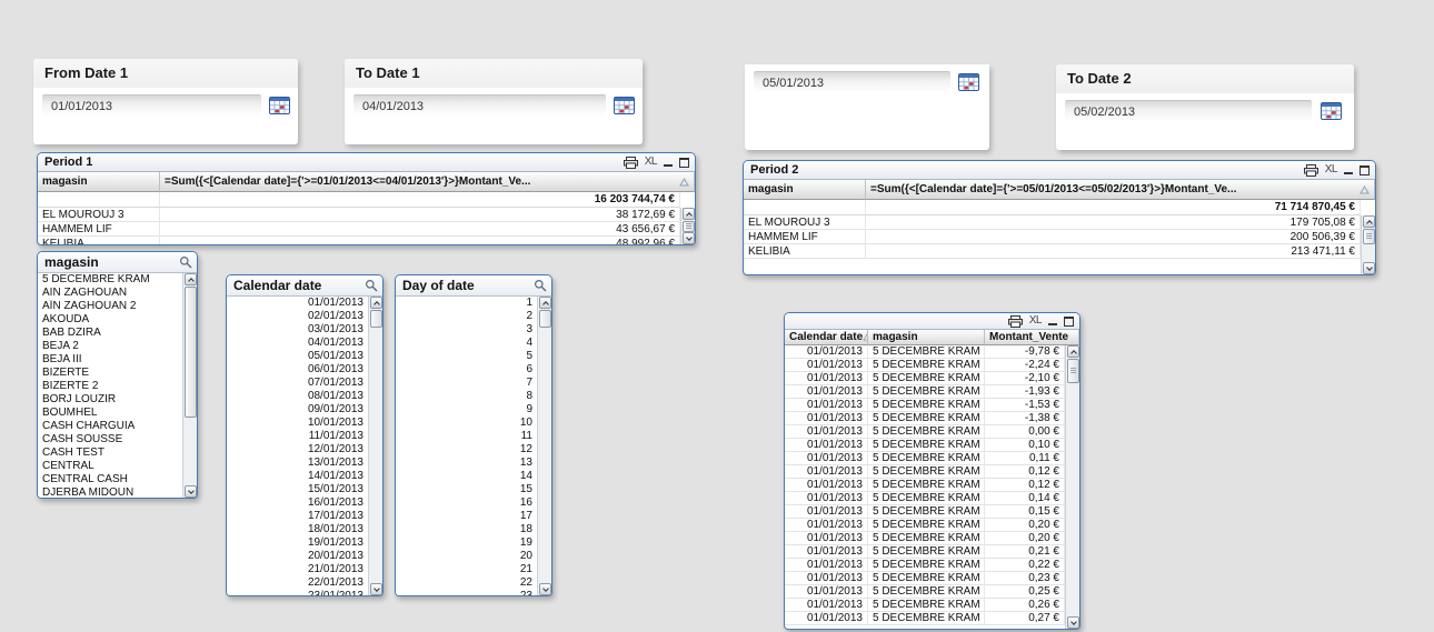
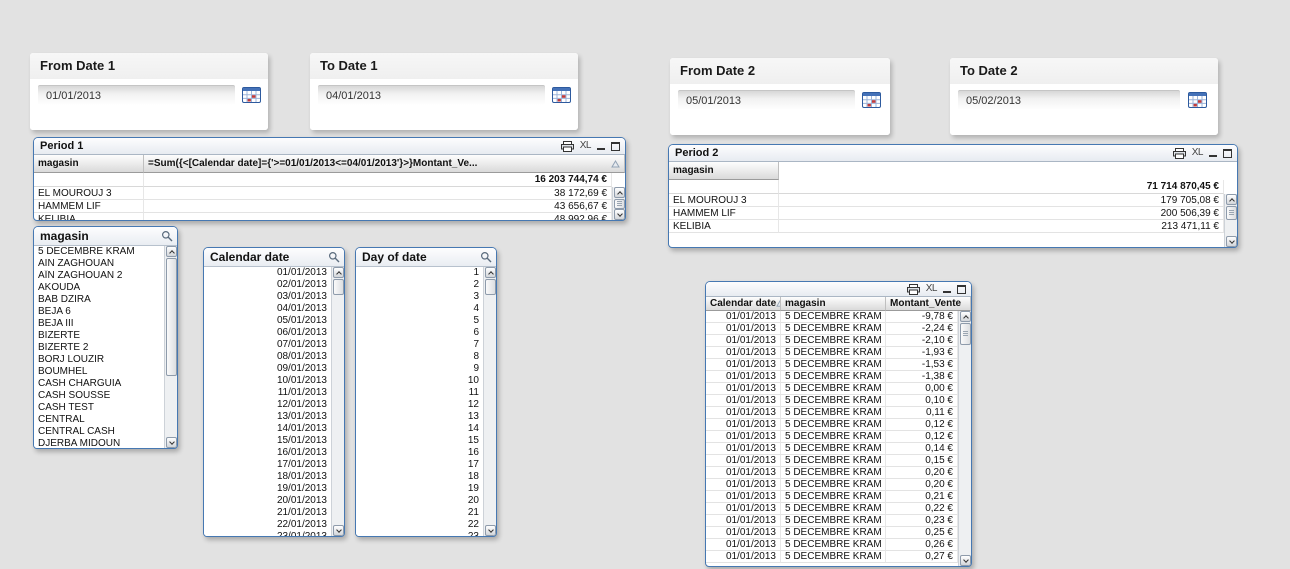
  From Date 1
  01/01/2013
  To Date 1
  04/01/2013
+ From Date 2
  05/01/2013
  To Date 2
  05/02/2013
  Period 1
  XL
  magasin
  =Sum({<[Calendar date]={'>=01/01/2013<=04/01/2013'}>}Montant_Ve...
  16 203 744,74 €
  EL MOUROUJ 3
  38 172,69 €
  HAMMEM LIF
  43 656,67 €
  KELIBIA
  48 992,96 €
  Period 2
  XL
  magasin
- =Sum({<[Calendar date]={'>=05/01/2013<=05/02/2013'}>}Montant_Ve...
  71 714 870,45 €
  EL MOUROUJ 3
  179 705,08 €
  HAMMEM LIF
  200 506,39 €
  KELIBIA
  213 471,11 €
  magasin
  5 DECEMBRE KRAM
  AIN ZAGHOUAN
  AÏN ZAGHOUAN 2
  AKOUDA
  BAB DZIRA
- BEJA 2
+ BEJA 6
  BEJA III
  BIZERTE
  BIZERTE 2
  BORJ LOUZIR
  BOUMHEL
  CASH CHARGUIA
  CASH SOUSSE
  CASH TEST
  CENTRAL
  CENTRAL CASH
  DJERBA MIDOUN
  Calendar date
  01/01/2013
  02/01/2013
  03/01/2013
  04/01/2013
  05/01/2013
  06/01/2013
  07/01/2013
  08/01/2013
  09/01/2013
  10/01/2013
  11/01/2013
  12/01/2013
  13/01/2013
  14/01/2013
  15/01/2013
  16/01/2013
  17/01/2013
  18/01/2013
  19/01/2013
  20/01/2013
  21/01/2013
  22/01/2013
  Day of date
  1
  2
  3
  4
  5
  6
  7
  8
  9
  10
  11
  12
  13
  14
  15
  16
  17
  18
  19
  20
  21
  22
  XL
  Calendar date
  magasin
  Montant_Vente
  01/01/2013
  5 DECEMBRE KRAM
  -9,78 €
  01/01/2013
  5 DECEMBRE KRAM
  -2,24 €
  01/01/2013
  5 DECEMBRE KRAM
  -2,10 €
  01/01/2013
  5 DECEMBRE KRAM
  -1,93 €
  01/01/2013
  5 DECEMBRE KRAM
  -1,53 €
  01/01/2013
  5 DECEMBRE KRAM
  -1,38 €
  01/01/2013
  5 DECEMBRE KRAM
  0,00 €
  01/01/2013
  5 DECEMBRE KRAM
  0,10 €
  01/01/2013
  5 DECEMBRE KRAM
  0,11 €
  01/01/2013
  5 DECEMBRE KRAM
  0,12 €
  01/01/2013
  5 DECEMBRE KRAM
  0,12 €
  01/01/2013
  5 DECEMBRE KRAM
  0,14 €
  01/01/2013
  5 DECEMBRE KRAM
  0,15 €
  01/01/2013
  5 DECEMBRE KRAM
  0,20 €
  01/01/2013
  5 DECEMBRE KRAM
  0,20 €
  01/01/2013
  5 DECEMBRE KRAM
  0,21 €
  01/01/2013
  5 DECEMBRE KRAM
  0,22 €
  01/01/2013
  5 DECEMBRE KRAM
  0,23 €
  01/01/2013
  5 DECEMBRE KRAM
  0,25 €
  01/01/2013
  5 DECEMBRE KRAM
  0,26 €
  01/01/2013
  5 DECEMBRE KRAM
  0,27 €
